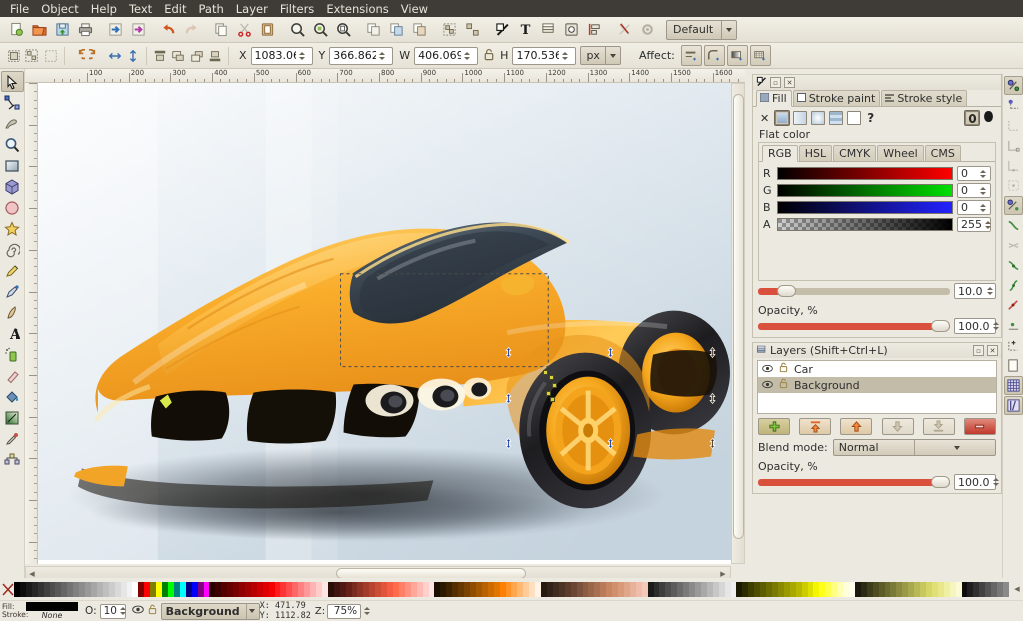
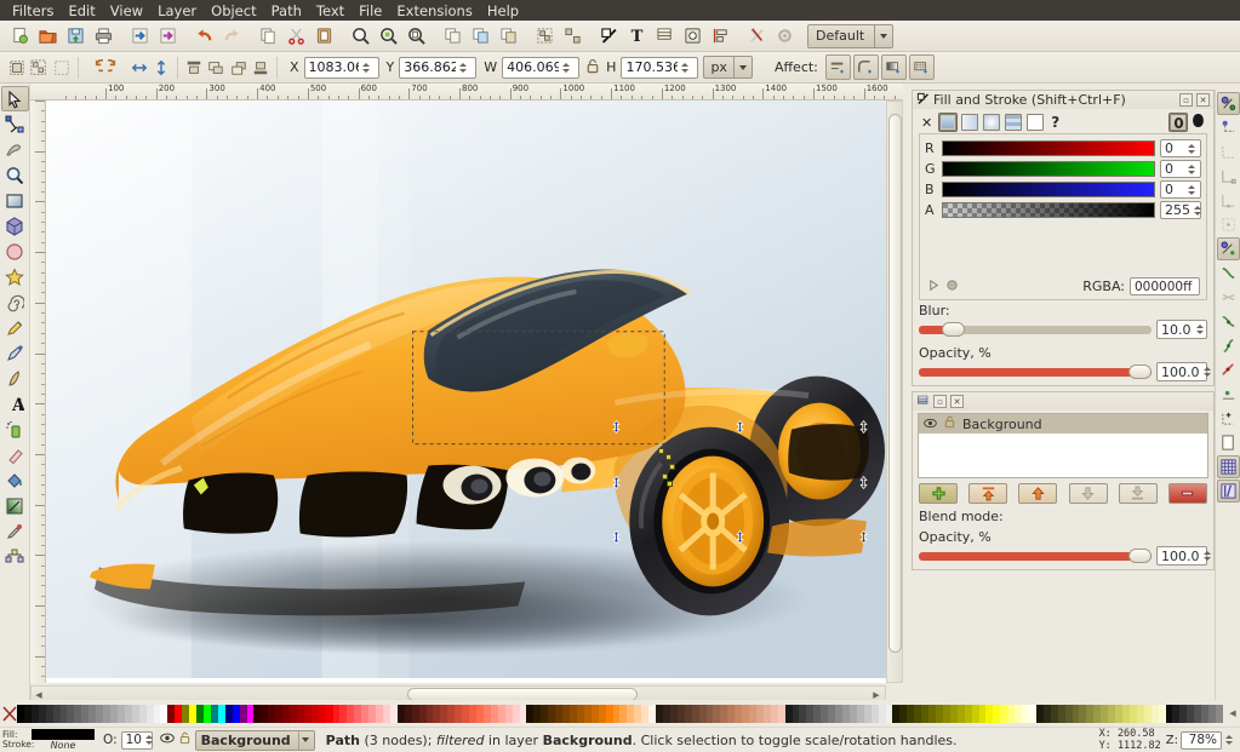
- File
+ Filters
- Object
+ Edit
- Help
+ View
- Text
+ Layer
- Edit
+ Object
  Path
- Layer
+ Text
- Filters
+ File
  Extensions
- View
+ Help
  T
  Default
  X
  1083.0
  Y
  366.862
  W
  406.069
  H
  170.536
  px
  Affect:
  A
  100
  200
  300
  400
  500
  600
  700
  800
  900
  1000
  1100
  1200
  1300
  1400
  1500
  1600
  ◀
  ▶
+ Fill and Stroke (Shift+Ctrl+F)
  ▫
  ✕
- Fill
- Stroke paint
- Stroke style
  ✕
  ?
- Flat color
- RGB
- HSL
- CMYK
- Wheel
- CMS
  R
  0
  G
  0
  B
  0
  A
  255
+ RGBA:
+ 000000ff
+ Blur:
  10.0
  Opacity, %
  100.0
- Layers (Shift+Ctrl+L)
  ▫
  ✕
- Car
  Background
  Blend mode:
- Normal
  Opacity, %
  100.0
  ◀
  Fill:
  Stroke
  None
  O:
  10
  Background
+ Path (3 nodes); filtered in layer Background. Click selection to toggle scale/rotation handles.
- X: 471.79
+ X: 260.58
  Y: 1112.82
  Z:
- 75%
+ 78%
